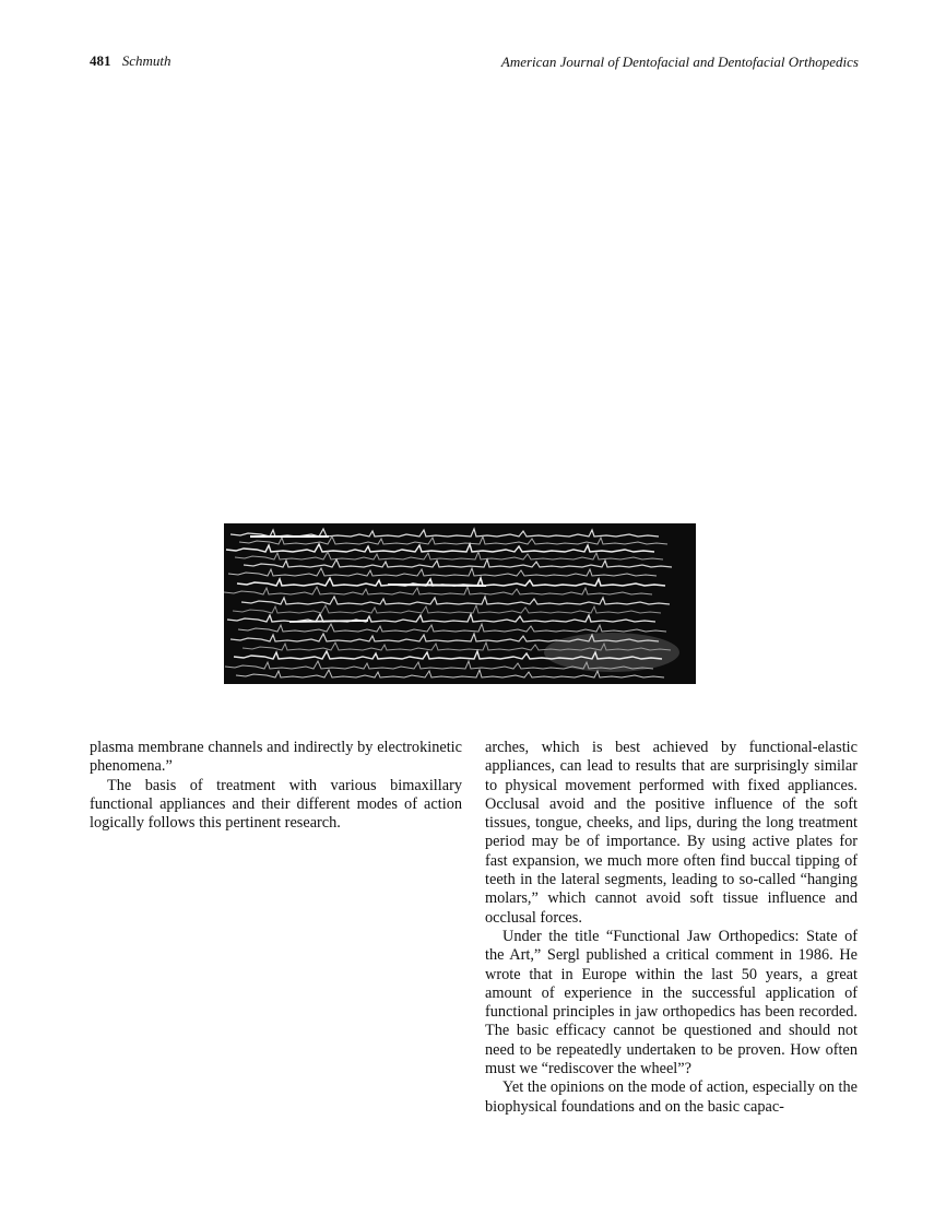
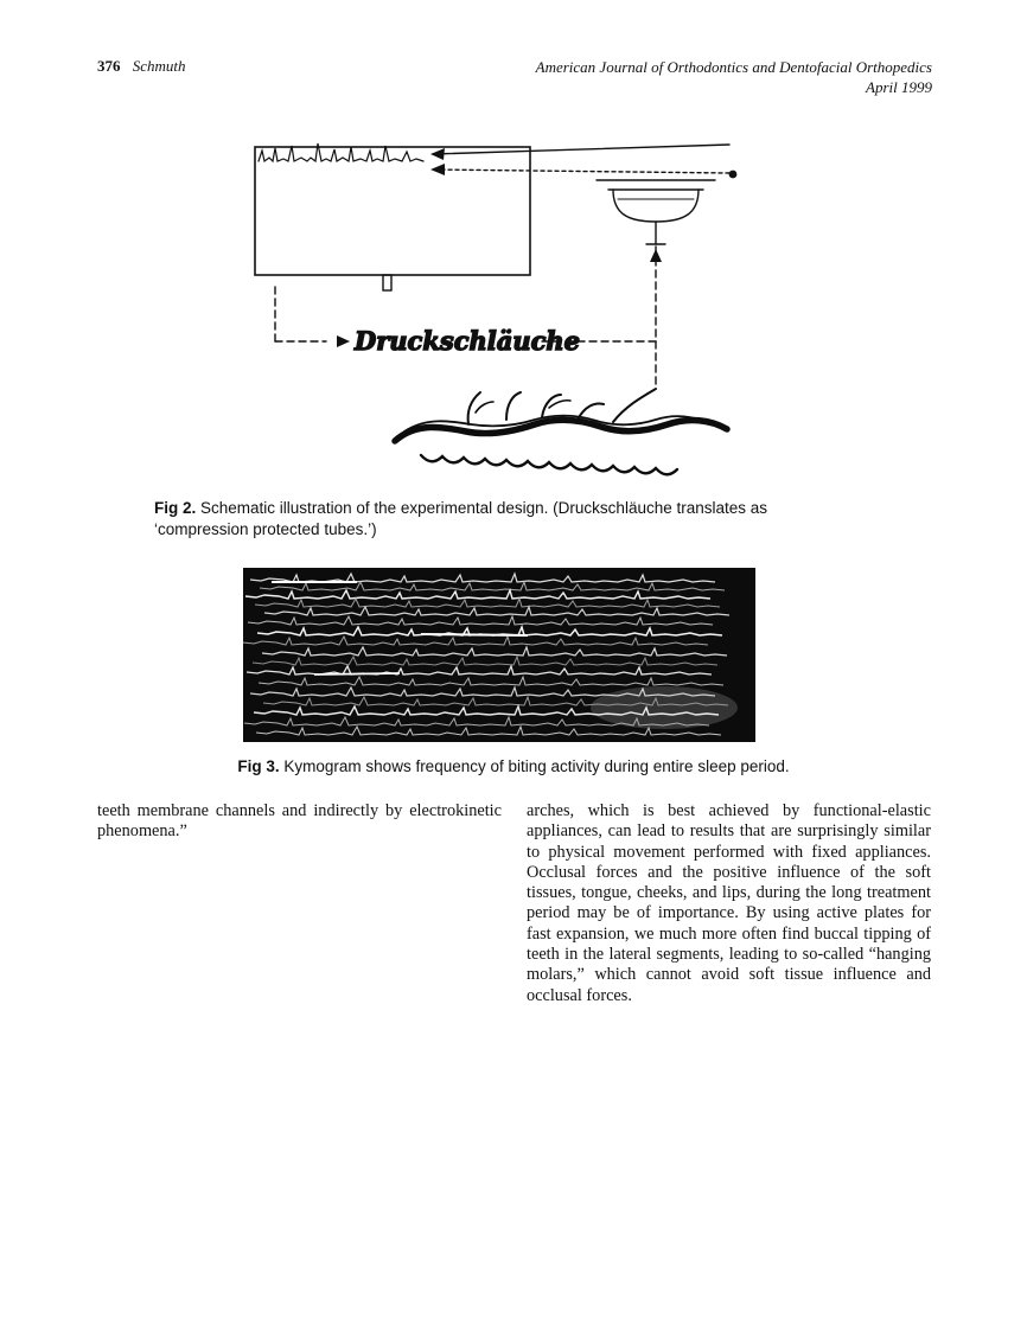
- 481 Schmuth
+ 376 Schmuth
- American Journal of Dentofacial and Dentofacial Orthopedics
+ American Journal of Orthodontics and Dentofacial Orthopedics
+ April 1999
+ Druckschläuche
+ Fig 2. Schematic illustration of the experimental design. (Druckschläuche translates as ‘compression protected tubes.’)
+ Fig 3. Kymogram shows frequency of biting activity during entire sleep period.
- plasma membrane channels and indirectly by electrokinetic phenomena.”
+ teeth membrane channels and indirectly by electrokinetic phenomena.”
- The basis of treatment with various bimaxillary functional appliances and their different modes of action logically follows this pertinent research.
- arches, which is best achieved by functional-elastic appliances, can lead to results that are surprisingly similar to physical movement performed with fixed appliances. Occlusal avoid and the positive influence of the soft tissues, tongue, cheeks, and lips, during the long treatment period may be of importance. By using active plates for fast expansion, we much more often find buccal tipping of teeth in the lateral segments, leading to so-called “hanging molars,” which cannot avoid soft tissue influence and occlusal forces.
+ arches, which is best achieved by functional-elastic appliances, can lead to results that are surprisingly similar to physical movement performed with fixed appliances. Occlusal forces and the positive influence of the soft tissues, tongue, cheeks, and lips, during the long treatment period may be of importance. By using active plates for fast expansion, we much more often find buccal tipping of teeth in the lateral segments, leading to so-called “hanging molars,” which cannot avoid soft tissue influence and occlusal forces.
- Under the title “Functional Jaw Orthopedics: State of the Art,” Sergl published a critical comment in 1986. He wrote that in Europe within the last 50 years, a great amount of experience in the successful application of functional principles in jaw orthopedics has been recorded. The basic efficacy cannot be questioned and should not need to be repeatedly undertaken to be proven. How often must we “rediscover the wheel”?
- Yet the opinions on the mode of action, especially on the biophysical foundations and on the basic capac-
